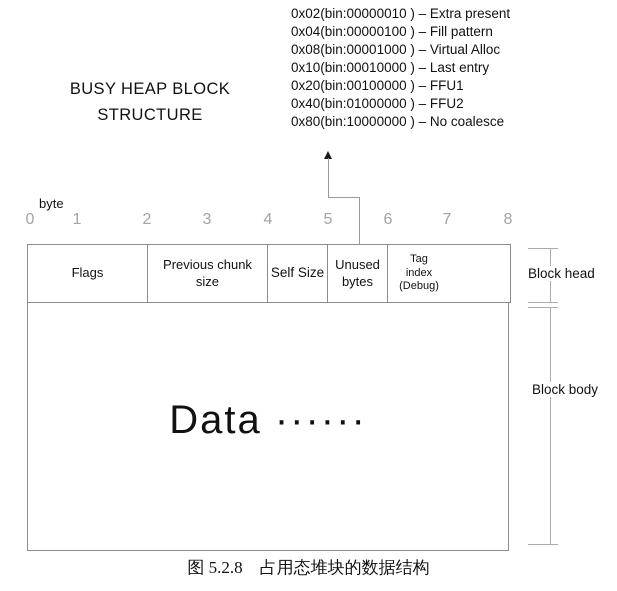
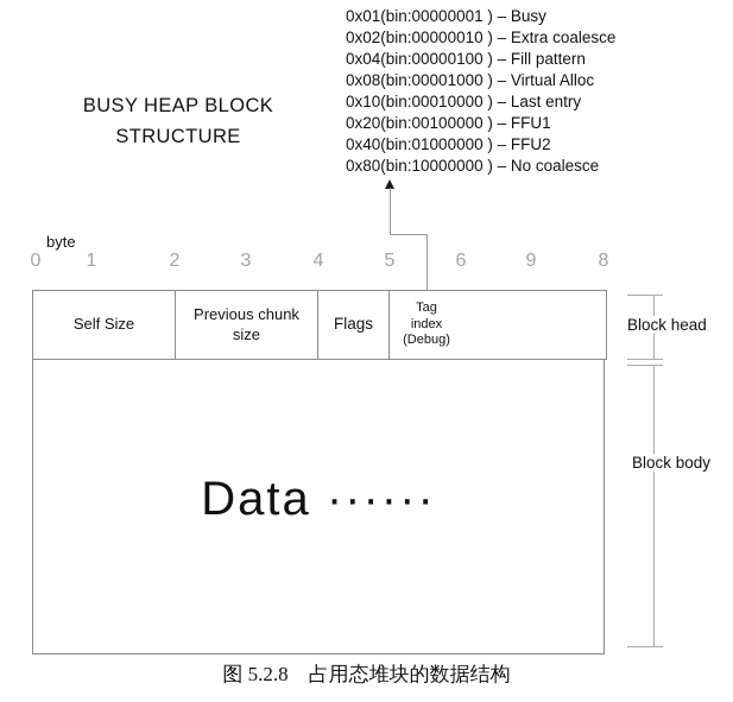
+ 0x01(bin:00000001 ) – Busy
- 0x02(bin:00000010 ) – Extra present
+ 0x02(bin:00000010 ) – Extra coalesce
  0x04(bin:00000100 ) – Fill pattern
  0x08(bin:00001000 ) – Virtual Alloc
  0x10(bin:00010000 ) – Last entry
  0x20(bin:00100000 ) – FFU1
  0x40(bin:01000000 ) – FFU2
  0x80(bin:10000000 ) – No coalesce
  BUSY HEAP BLOCK
  STRUCTURE
  byte
  0
  1
  2
  3
  4
  5
  6
- 7
+ 9
  8
- Flags
+ Self Size
  Previous chunk
  size
- Self Size
+ Flags
- Unused
- bytes
  Tag
  index
  (Debug)
  Data ······
  Block head
  Block body
  图 5.2.8 占用态堆块的数据结构
